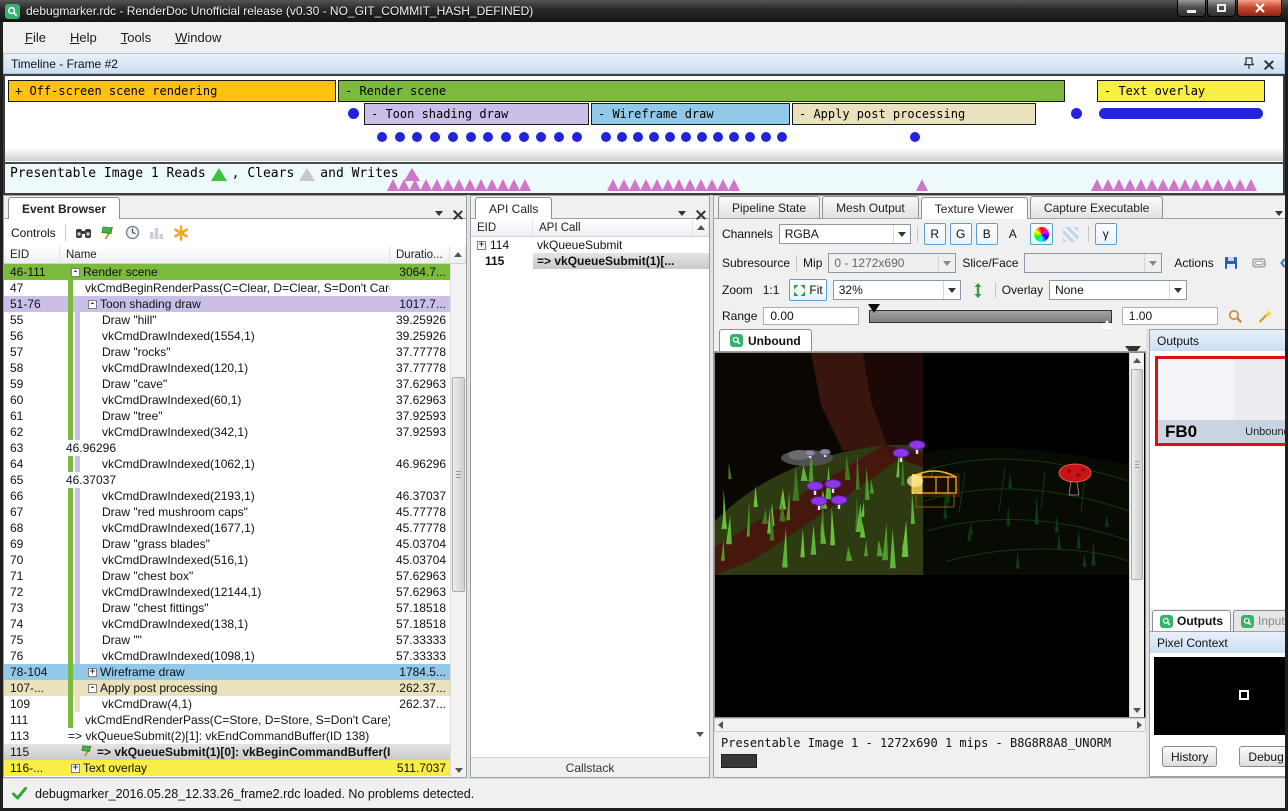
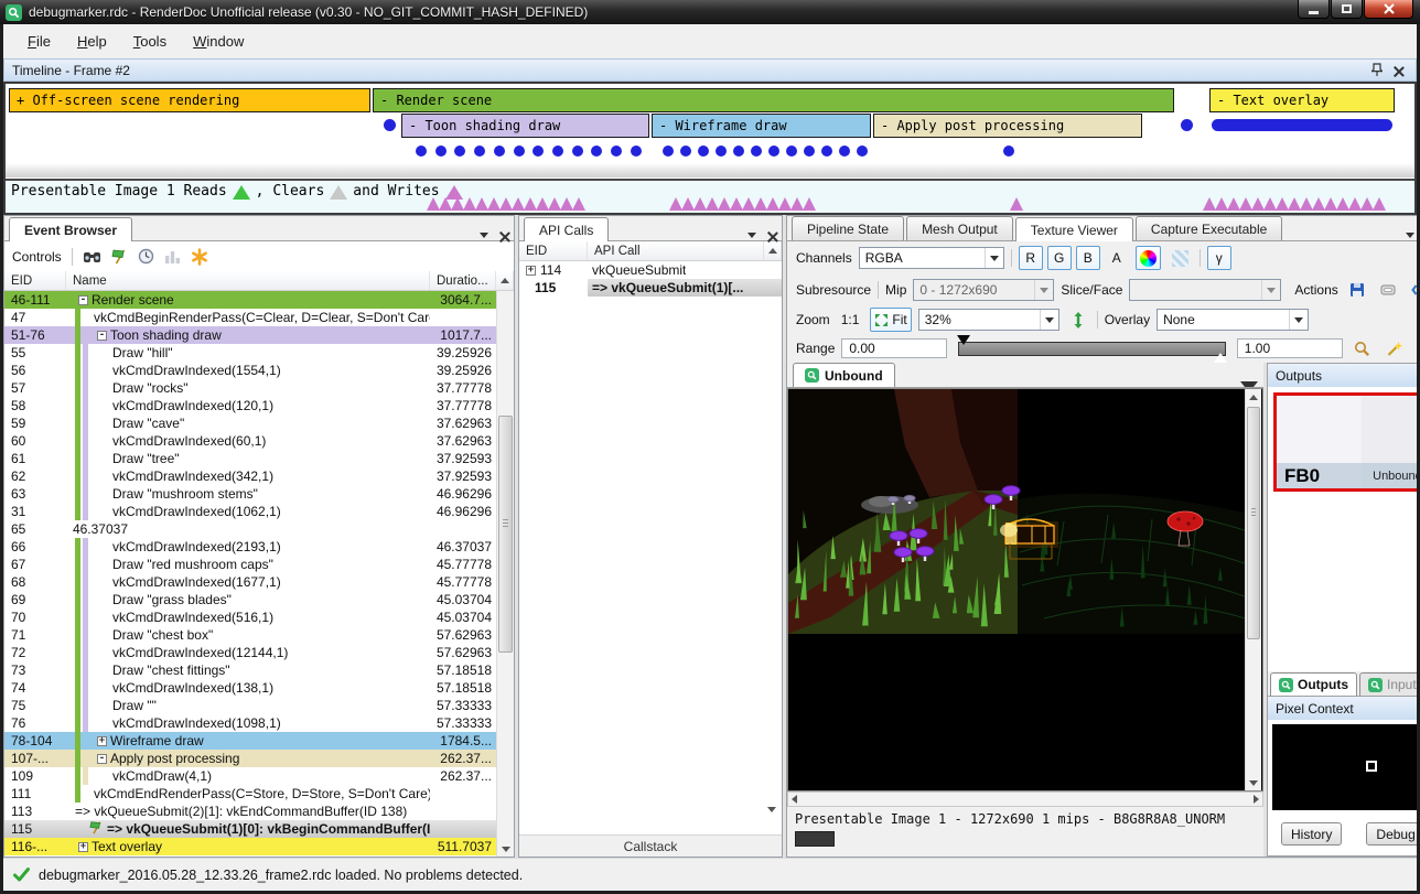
  debugmarker.rdc - RenderDoc Unofficial release (v0.30 - NO_GIT_COMMIT_HASH_DEFINED)
  File
  Help
  Tools
  Window
  Timeline - Frame #2
  + Off-screen scene rendering
  - Render scene
  - Text overlay
  - Toon shading draw
  - Wireframe draw
  - Apply post processing
  Presentable Image 1 Reads
  , Clears
  and Writes
  Event Browser
  Controls
  EID
  Name
  Duratio...
  46-111
  -
  Render scene
  3064.7...
  47
  vkCmdBeginRenderPass(C=Clear, D=Clear, S=Don't Car
  51-76
  -
  Toon shading draw
  1017.7...
  55
  Draw "hill"
  39.25926
  56
  vkCmdDrawIndexed(1554,1)
  39.25926
  57
  Draw "rocks"
  37.77778
  58
  vkCmdDrawIndexed(120,1)
  37.77778
  59
  Draw "cave"
  37.62963
  60
  vkCmdDrawIndexed(60,1)
  37.62963
  61
  Draw "tree"
  37.92593
  62
  vkCmdDrawIndexed(342,1)
  37.92593
  63
+ Draw "mushroom stems"
  46.96296
- 64
+ 31
  vkCmdDrawIndexed(1062,1)
  46.96296
  65
  46.37037
  66
  vkCmdDrawIndexed(2193,1)
  46.37037
  67
  Draw "red mushroom caps"
  45.77778
  68
  vkCmdDrawIndexed(1677,1)
  45.77778
  69
  Draw "grass blades"
  45.03704
  70
  vkCmdDrawIndexed(516,1)
  45.03704
  71
  Draw "chest box"
  57.62963
  72
  vkCmdDrawIndexed(12144,1)
  57.62963
  73
  Draw "chest fittings"
  57.18518
  74
  vkCmdDrawIndexed(138,1)
  57.18518
  75
  Draw ""
  57.33333
  76
  vkCmdDrawIndexed(1098,1)
  57.33333
  78-104
  +
  Wireframe draw
  1784.5...
  107-...
  -
  Apply post processing
  262.37...
  109
  vkCmdDraw(4,1)
  262.37...
  111
  vkCmdEndRenderPass(C=Store, D=Store, S=Don't Care)
  113
  => vkQueueSubmit(2)[1]: vkEndCommandBuffer(ID 138)
  115
  => vkQueueSubmit(1)[0]: vkBeginCommandBuffer(I
  116-...
  +
  Text overlay
  511.7037
  API Calls
  EID
  API Call
  +
  114
  vkQueueSubmit
  115
  => vkQueueSubmit(1)[...
  Callstack
  Pipeline State
  Mesh Output
  Texture Viewer
  Capture Executable
  Channels
  RGBA
  R
  G
  B
  A
  γ
  Subresource
  Mip
  0 - 1272x690
  Slice/Face
  Actions
  Zoom
  1:1
  Fit
  32%
  Overlay
  None
  Range
  0.00
  1.00
  Unbound
  Presentable Image 1 - 1272x690 1 mips - B8G8R8A8_UNORM
  Outputs
  FB0
  Unboun
  Outputs
  Input
  Pixel Context
  History
  Debug
  debugmarker_2016.05.28_12.33.26_frame2.rdc loaded. No problems detected.
